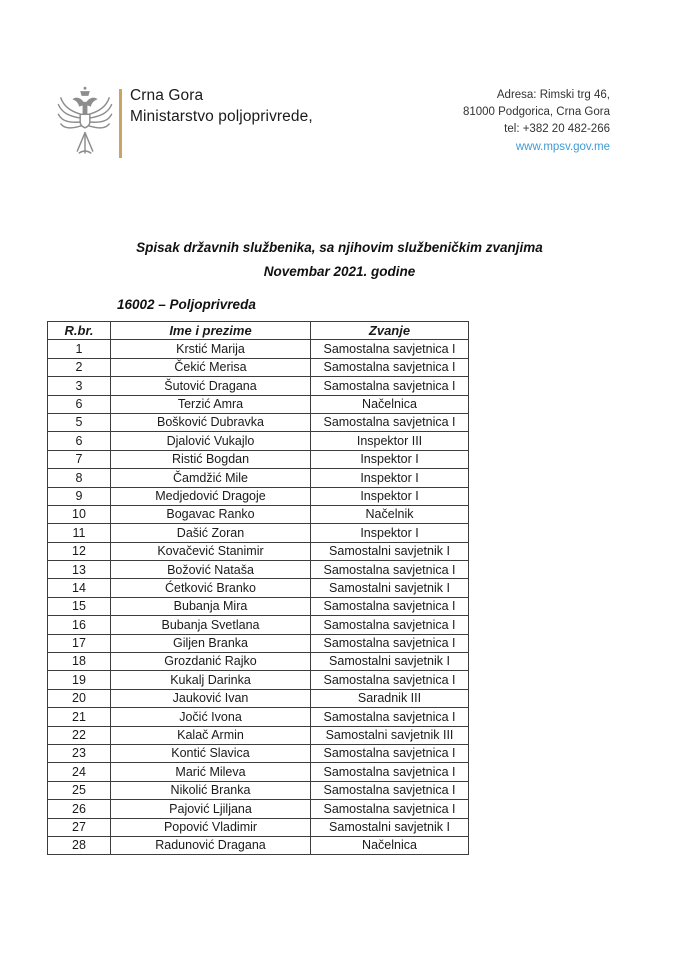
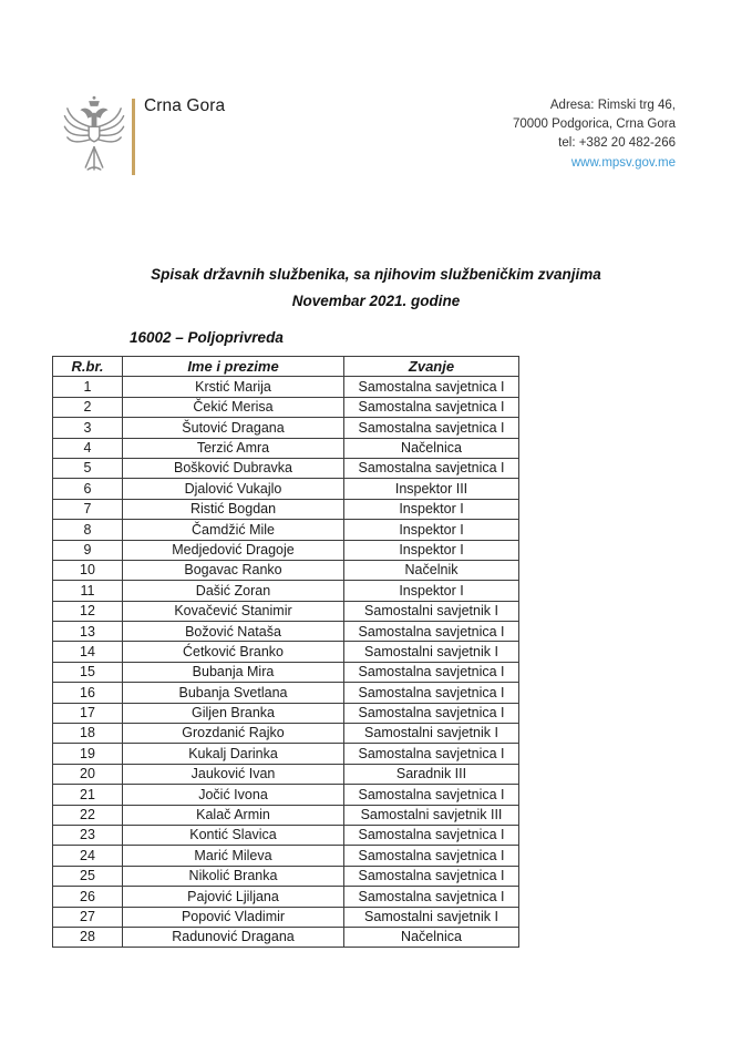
  Crna Gora
- Ministarstvo poljoprivrede,
  Adresa: Rimski trg 46,
- 81000 Podgorica, Crna Gora
+ 70000 Podgorica, Crna Gora
  tel: +382 20 482-266
  www.mpsv.gov.me
  Spisak državnih službenika, sa njihovim službeničkim zvanjima
  Novembar 2021. godine
  16002 – Poljoprivreda
  R.br.	Ime i prezime	Zvanje
  1	Krstić Marija	Samostalna savjetnica I
  2	Čekić Merisa	Samostalna savjetnica I
  3	Šutović Dragana	Samostalna savjetnica I
- 6	Terzić Amra	Načelnica
+ 4	Terzić Amra	Načelnica
  5	Bošković Dubravka	Samostalna savjetnica I
  6	Djalović Vukajlo	Inspektor III
  7	Ristić Bogdan	Inspektor I
  8	Čamdžić Mile	Inspektor I
  9	Medjedović Dragoje	Inspektor I
  10	Bogavac Ranko	Načelnik
  11	Dašić Zoran	Inspektor I
  12	Kovačević Stanimir	Samostalni savjetnik I
  13	Božović Nataša	Samostalna savjetnica I
  14	Ćetković Branko	Samostalni savjetnik I
  15	Bubanja Mira	Samostalna savjetnica I
  16	Bubanja Svetlana	Samostalna savjetnica I
  17	Giljen Branka	Samostalna savjetnica I
  18	Grozdanić Rajko	Samostalni savjetnik I
  19	Kukalj Darinka	Samostalna savjetnica I
  20	Jauković Ivan	Saradnik III
  21	Jočić Ivona	Samostalna savjetnica I
  22	Kalač Armin	Samostalni savjetnik III
  23	Kontić Slavica	Samostalna savjetnica I
  24	Marić Mileva	Samostalna savjetnica I
  25	Nikolić Branka	Samostalna savjetnica I
  26	Pajović Ljiljana	Samostalna savjetnica I
  27	Popović Vladimir	Samostalni savjetnik I
  28	Radunović Dragana	Načelnica
